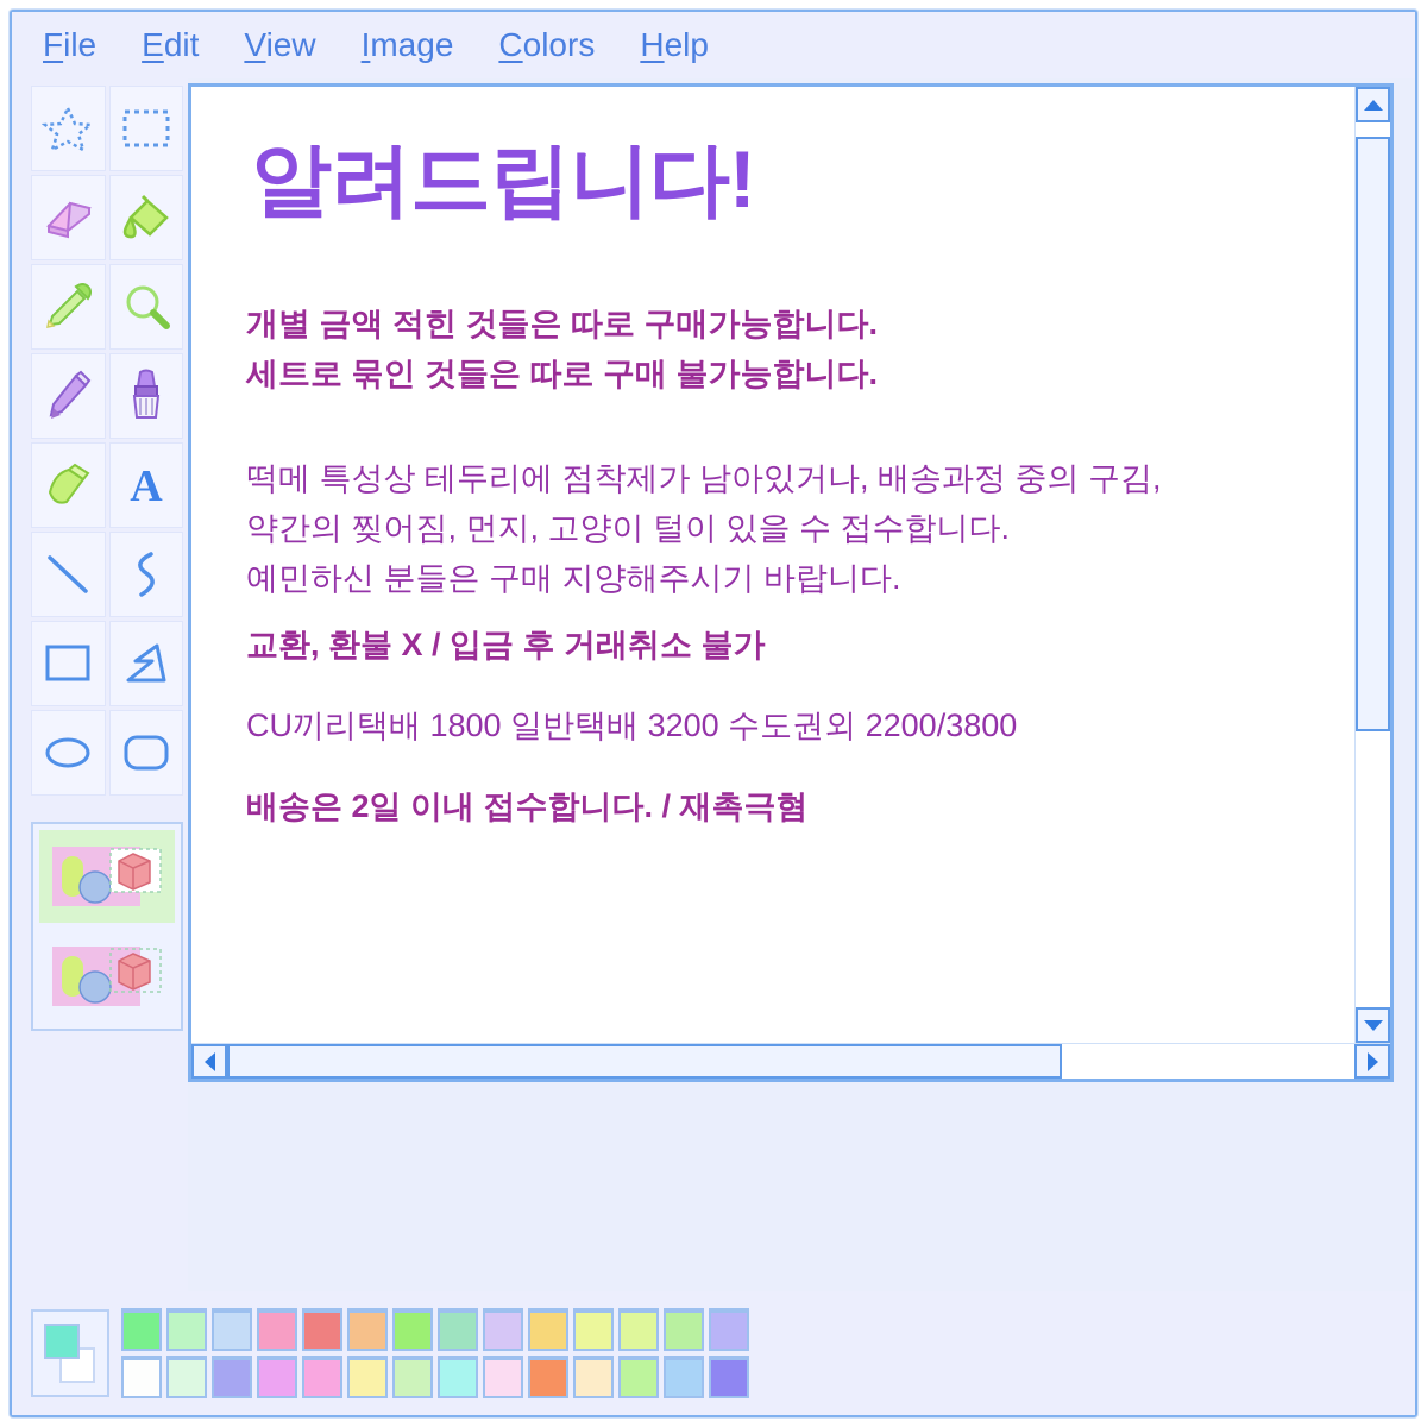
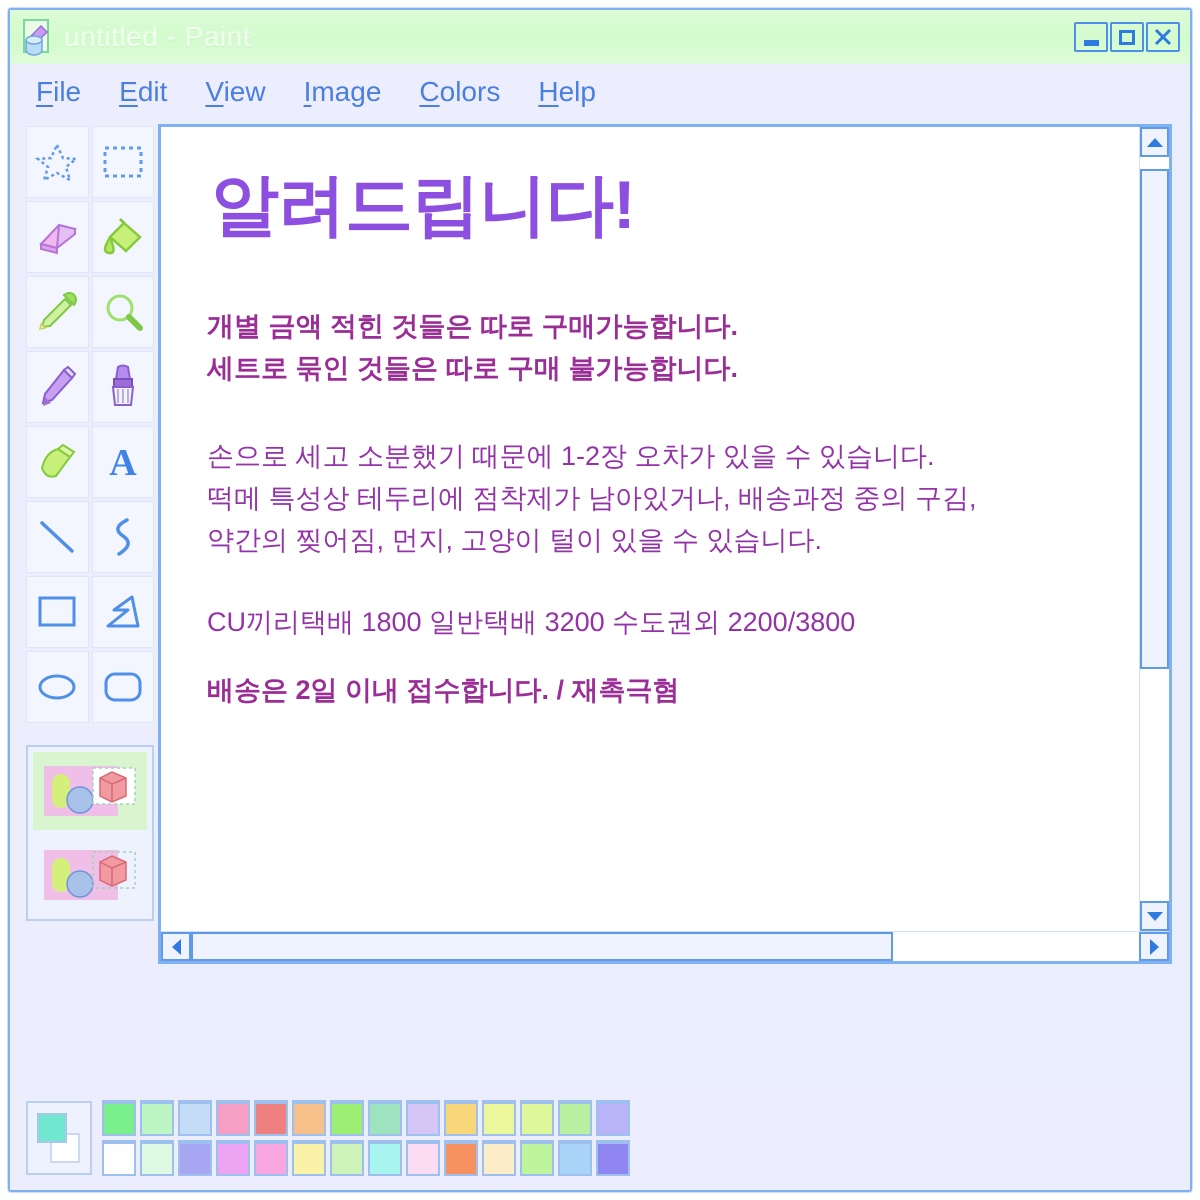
+ untitled - Paint
  File
  Edit
  View
  Image
  Colors
  Help
  A
  알려드립니다!
  개별 금액 적힌 것들은 따로 구매가능합니다.
  세트로 묶인 것들은 따로 구매 불가능합니다.
+ 손으로 세고 소분했기 때문에 1-2장 오차가 있을 수 있습니다.
  떡메 특성상 테두리에 점착제가 남아있거나, 배송과정 중의 구김,
- 약간의 찢어짐, 먼지, 고양이 털이 있을 수 접수합니다.
+ 약간의 찢어짐, 먼지, 고양이 털이 있을 수 있습니다.
- 예민하신 분들은 구매 지양해주시기 바랍니다.
- 교환, 환불 X / 입금 후 거래취소 불가
  CU끼리택배 1800 일반택배 3200 수도권외 2200/3800
  배송은 2일 이내 접수합니다. / 재촉극혐
